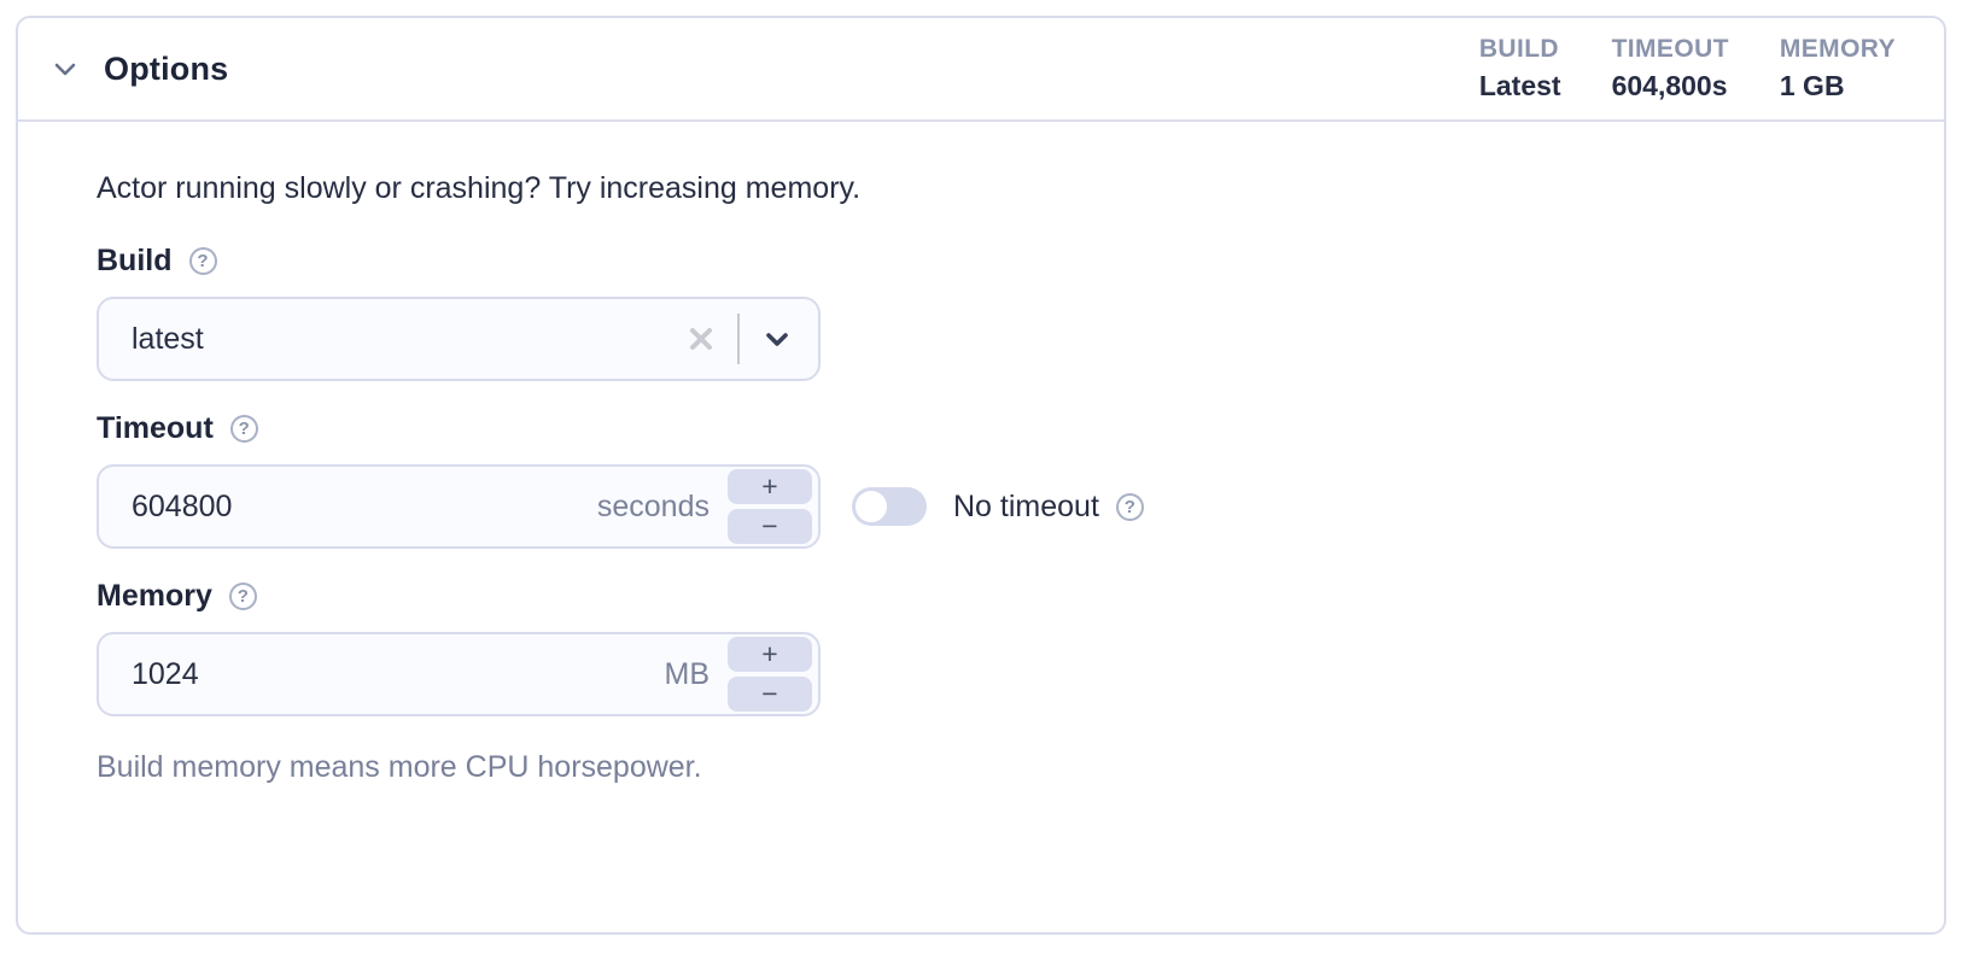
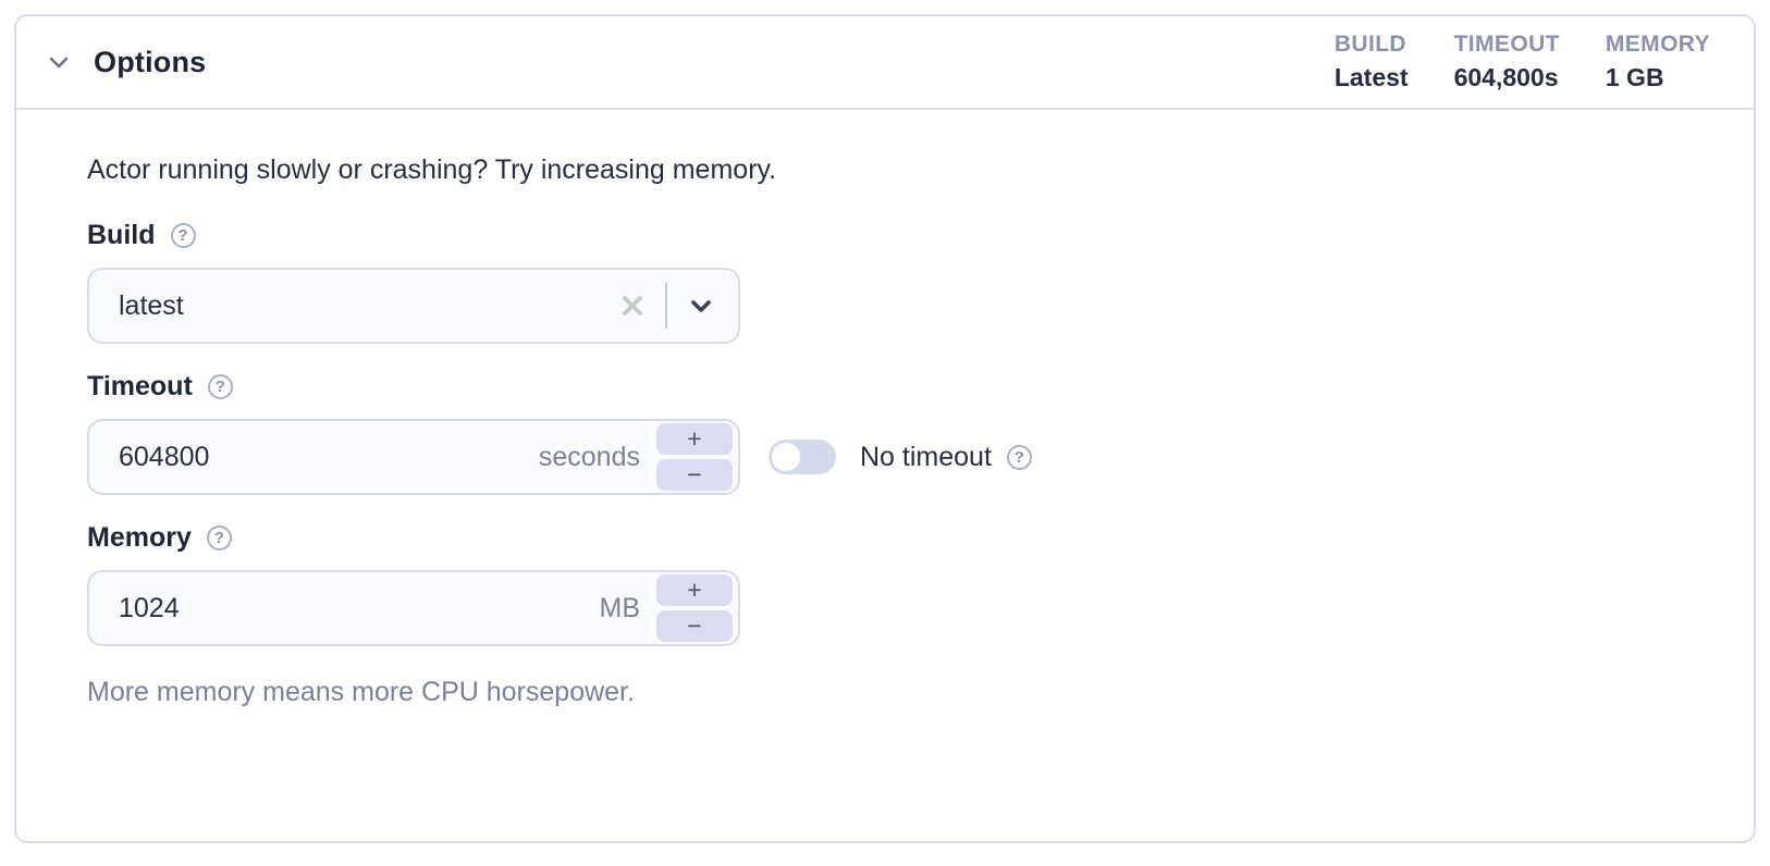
  Options
  BUILD
  Latest
  TIMEOUT
  604,800s
  MEMORY
  1 GB
  Actor running slowly or crashing? Try increasing memory.
  Build
  ?
  latest
  Timeout
  ?
  604800
  seconds
  +
  −
  No timeout
  ?
  Memory
  ?
  1024
  MB
  +
  −
- Build memory means more CPU horsepower.
+ More memory means more CPU horsepower.
